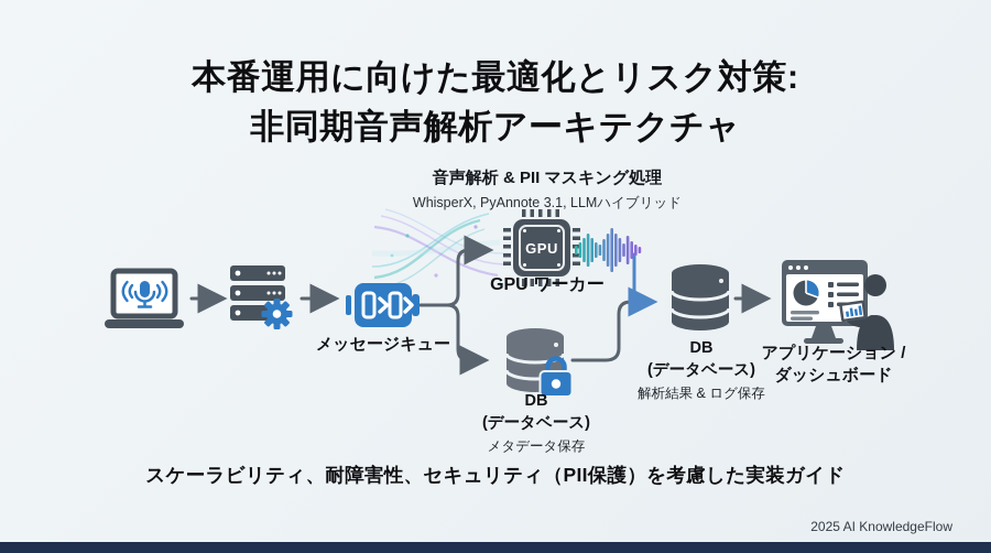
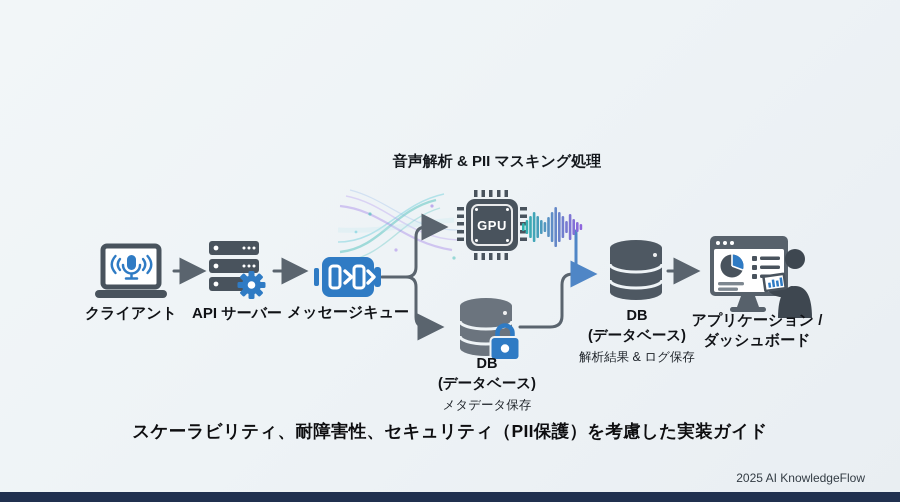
- 本番運用に向けた最適化とリスク対策:
- 非同期音声解析アーキテクチャ
  音声解析 & PII マスキング処理
- WhisperX, PyAnnote 3.1, LLMハイブリッド
  GPU
+ クライアント
+ API サーバー
  メッセージキュー
- GPU ワーカー
  DB
  (データベース)
  メタデータ保存
  DB
  (データベース)
  解析結果 & ログ保存
  アプリケーション /
  ダッシュボード
  スケーラビリティ、耐障害性、セキュリティ（PII保護）を考慮した実装ガイド
  2025 AI KnowledgeFlow
